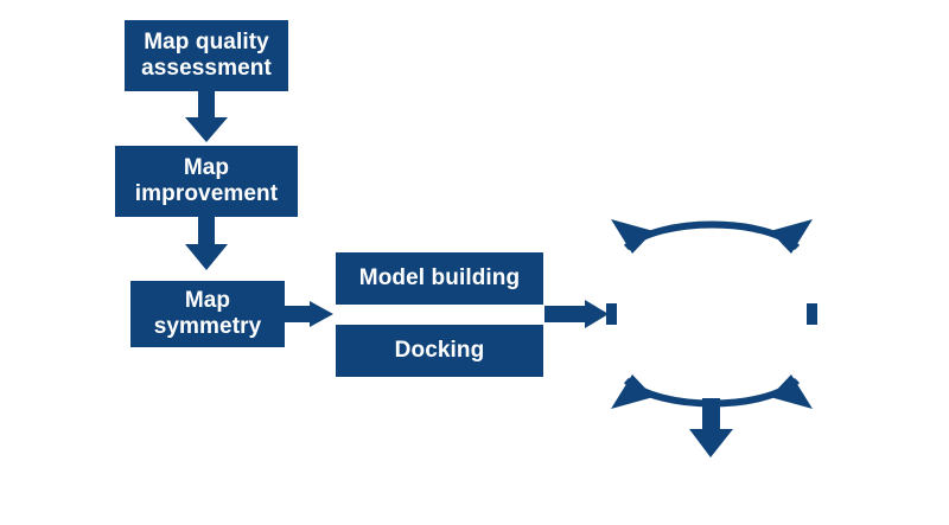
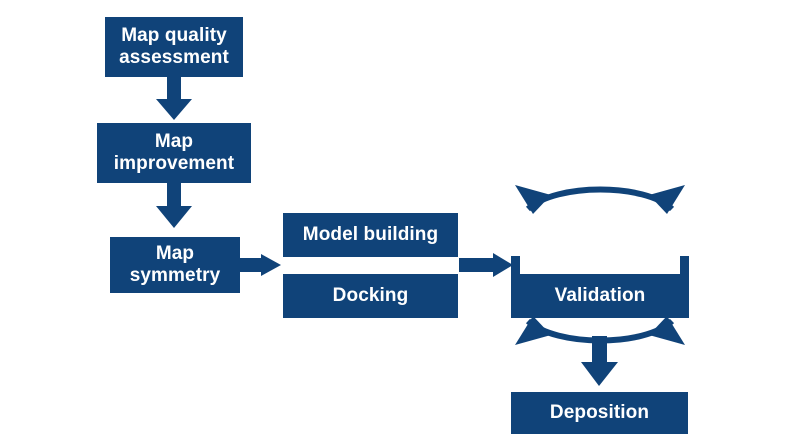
  Map quality
  assessment
  Map
  improvement
  Map
  symmetry
  Model building
  Docking
+ Validation
+ Deposition
